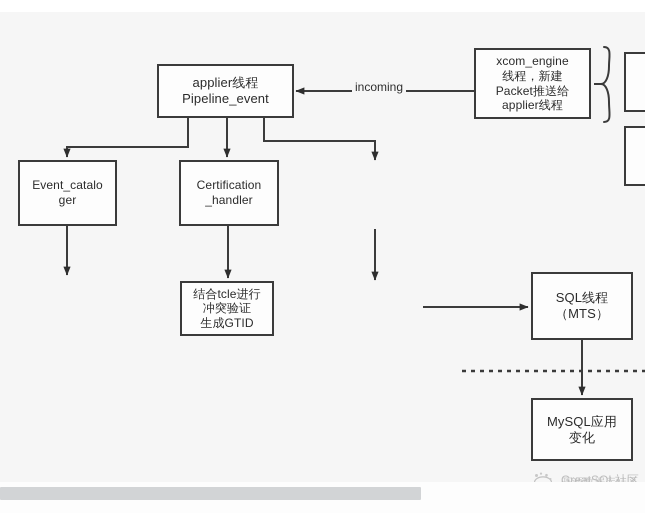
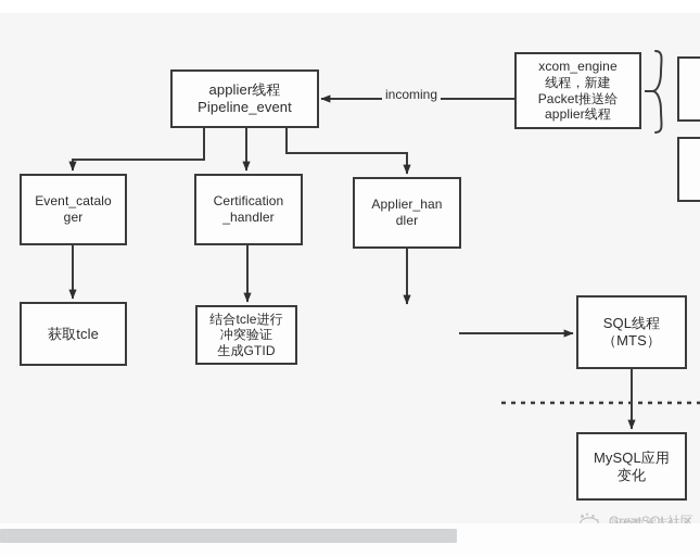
  applier线程
  Pipeline_event
  xcom_engine
  线程，新建
  Packet推送给
  applier线程
  Event_catalo
  ger
  Certification
  _handler
+ Applier_han
+ dler
+ 获取tcle
  结合tcle进行
  冲突验证
  生成GTID
  SQL线程
  （MTS）
  MySQL应用
  变化
  incoming
  GreatSQL社区
